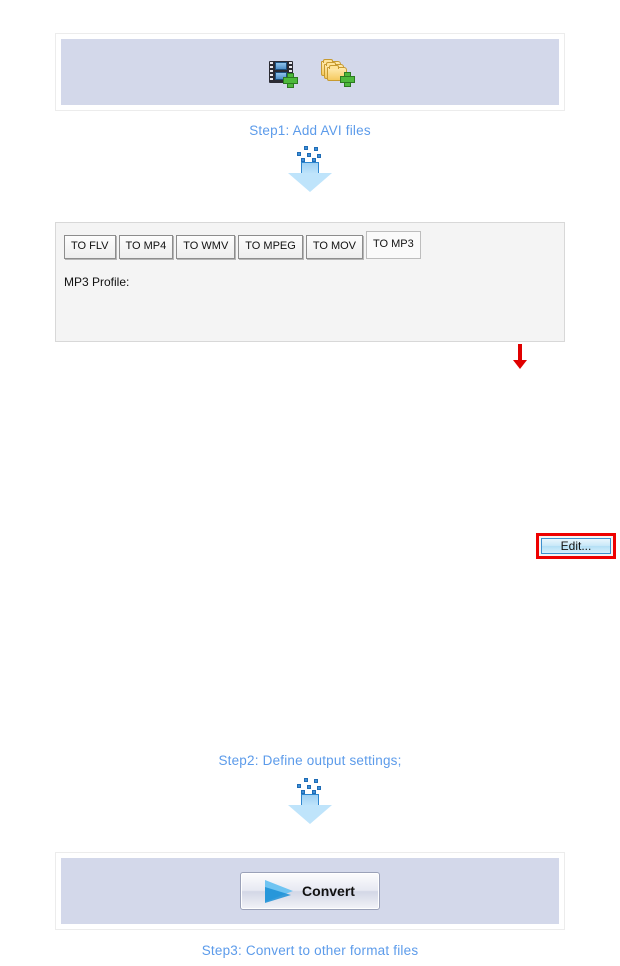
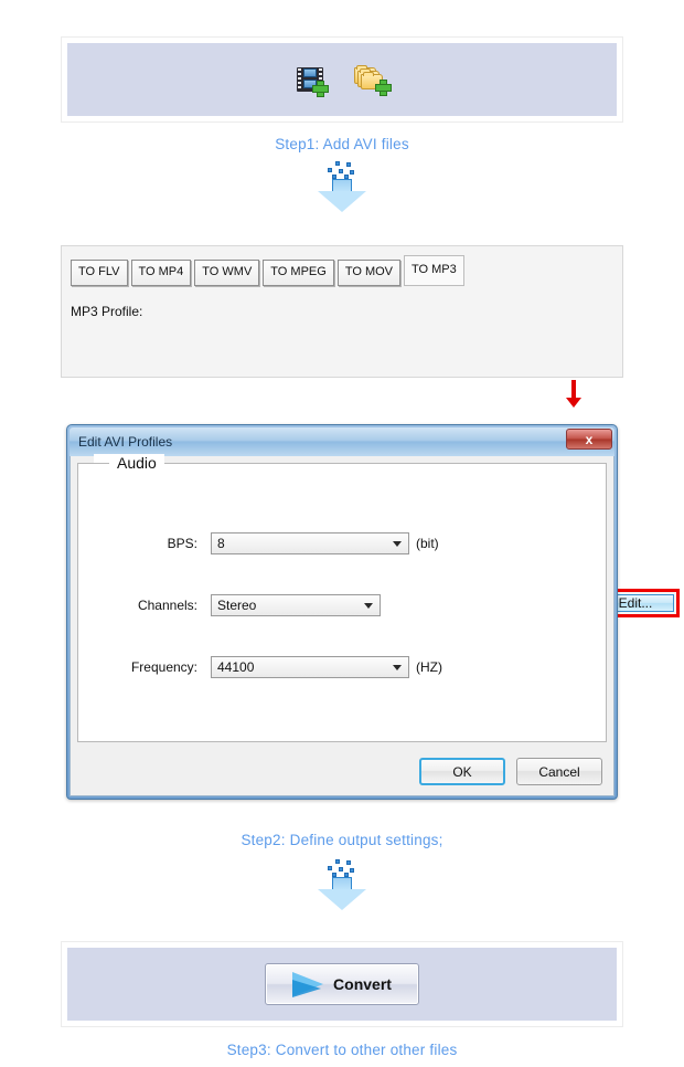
  Step1: Add AVI files
  TO FLV
  TO MP4
  TO WMV
  TO MPEG
  TO MOV
  TO MP3
  MP3 Profile:
  Edit...
+ Edit AVI Profiles
+ x
+ Audio
+ BPS:
+ 8
+ (bit)
+ Channels:
+ Stereo
+ Frequency:
+ 44100
+ (HZ)
+ OK
+ Cancel
  Step2: Define output settings;
  Convert
- Step3: Convert to other format files
+ Step3: Convert to other other files
